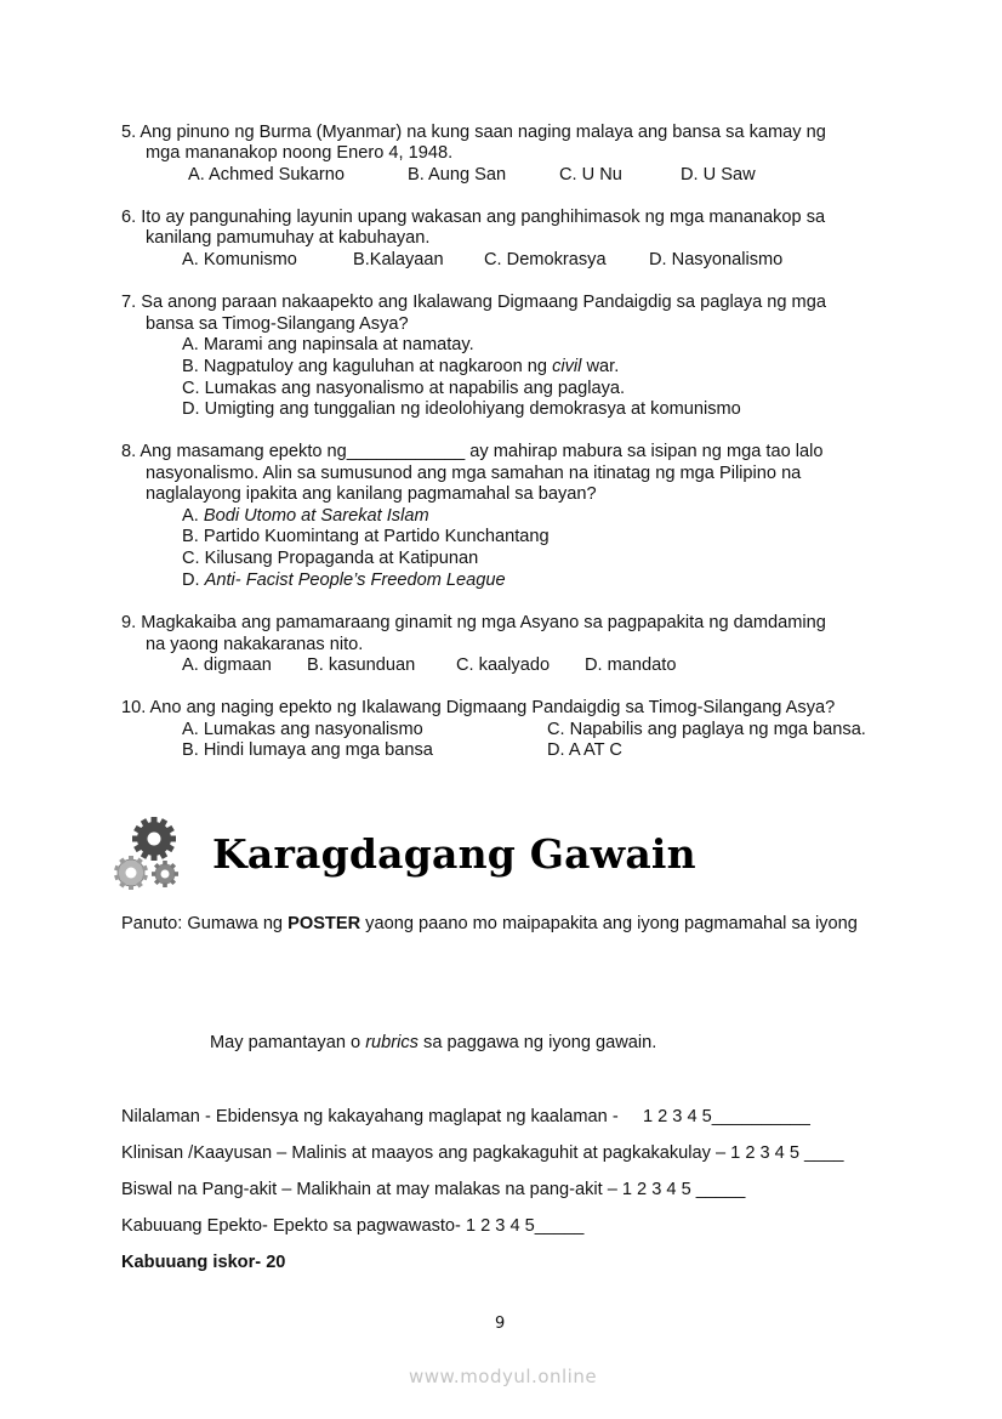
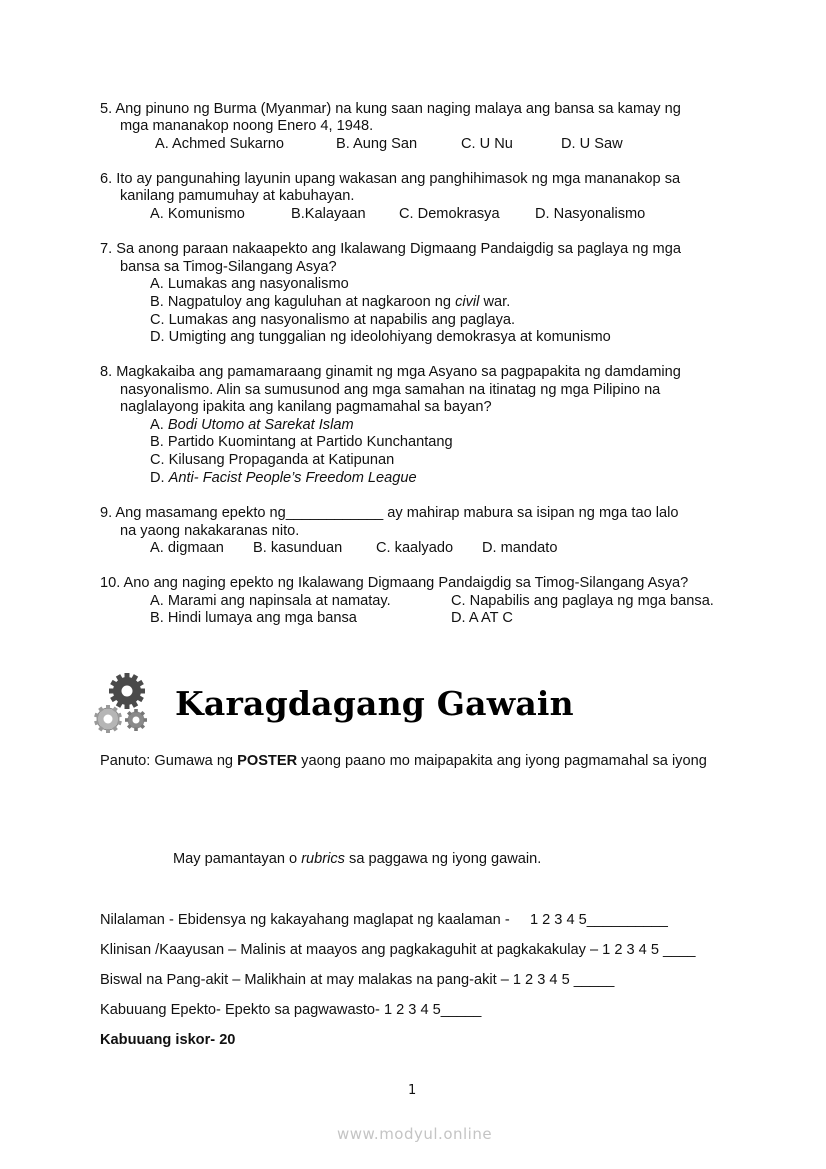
  5. Ang pinuno ng Burma (Myanmar) na kung saan naging malaya ang bansa sa kamay ng
  mga mananakop noong Enero 4, 1948.
  A. Achmed Sukarno
  B. Aung San
  C. U Nu
  D. U Saw
  6. Ito ay pangunahing layunin upang wakasan ang panghihimasok ng mga mananakop sa
  kanilang pamumuhay at kabuhayan.
  A. Komunismo
  B.Kalayaan
  C. Demokrasya
  D. Nasyonalismo
  7. Sa anong paraan nakaapekto ang Ikalawang Digmaang Pandaigdig sa paglaya ng mga
  bansa sa Timog-Silangang Asya?
- A. Marami ang napinsala at namatay.
+ A. Lumakas ang nasyonalismo
  B. Nagpatuloy ang kaguluhan at nagkaroon ng civil war.
  C. Lumakas ang nasyonalismo at napabilis ang paglaya.
  D. Umigting ang tunggalian ng ideolohiyang demokrasya at komunismo
- 8. Ang masamang epekto ng____________ ay mahirap mabura sa isipan ng mga tao lalo
+ 8. Magkakaiba ang pamamaraang ginamit ng mga Asyano sa pagpapakita ng damdaming
  nasyonalismo. Alin sa sumusunod ang mga samahan na itinatag ng mga Pilipino na
  naglalayong ipakita ang kanilang pagmamahal sa bayan?
  A. Bodi Utomo at Sarekat Islam
  B. Partido Kuomintang at Partido Kunchantang
  C. Kilusang Propaganda at Katipunan
  D. Anti- Facist People’s Freedom League
- 9. Magkakaiba ang pamamaraang ginamit ng mga Asyano sa pagpapakita ng damdaming
+ 9. Ang masamang epekto ng____________ ay mahirap mabura sa isipan ng mga tao lalo
  na yaong nakakaranas nito.
  A. digmaan
  B. kasunduan
  C. kaalyado
  D. mandato
  10. Ano ang naging epekto ng Ikalawang Digmaang Pandaigdig sa Timog-Silangang Asya?
- A. Lumakas ang nasyonalismo
+ A. Marami ang napinsala at namatay.
  C. Napabilis ang paglaya ng mga bansa.
  B. Hindi lumaya ang mga bansa
  D. A AT C
  Karagdagang Gawain
  Panuto: Gumawa ng POSTER yaong paano mo maipapakita ang iyong pagmamahal sa iyong
  May pamantayan o rubrics sa paggawa ng iyong gawain.
  Nilalaman - Ebidensya ng kakayahang maglapat ng kaalaman - 1 2 3 4 5__________
  Klinisan /Kaayusan – Malinis at maayos ang pagkakaguhit at pagkakakulay – 1 2 3 4 5 ____
  Biswal na Pang-akit – Malikhain at may malakas na pang-akit – 1 2 3 4 5 _____
  Kabuuang Epekto- Epekto sa pagwawasto- 1 2 3 4 5_____
  Kabuuang iskor- 20
- 9
+ 1
  www.modyul.online
